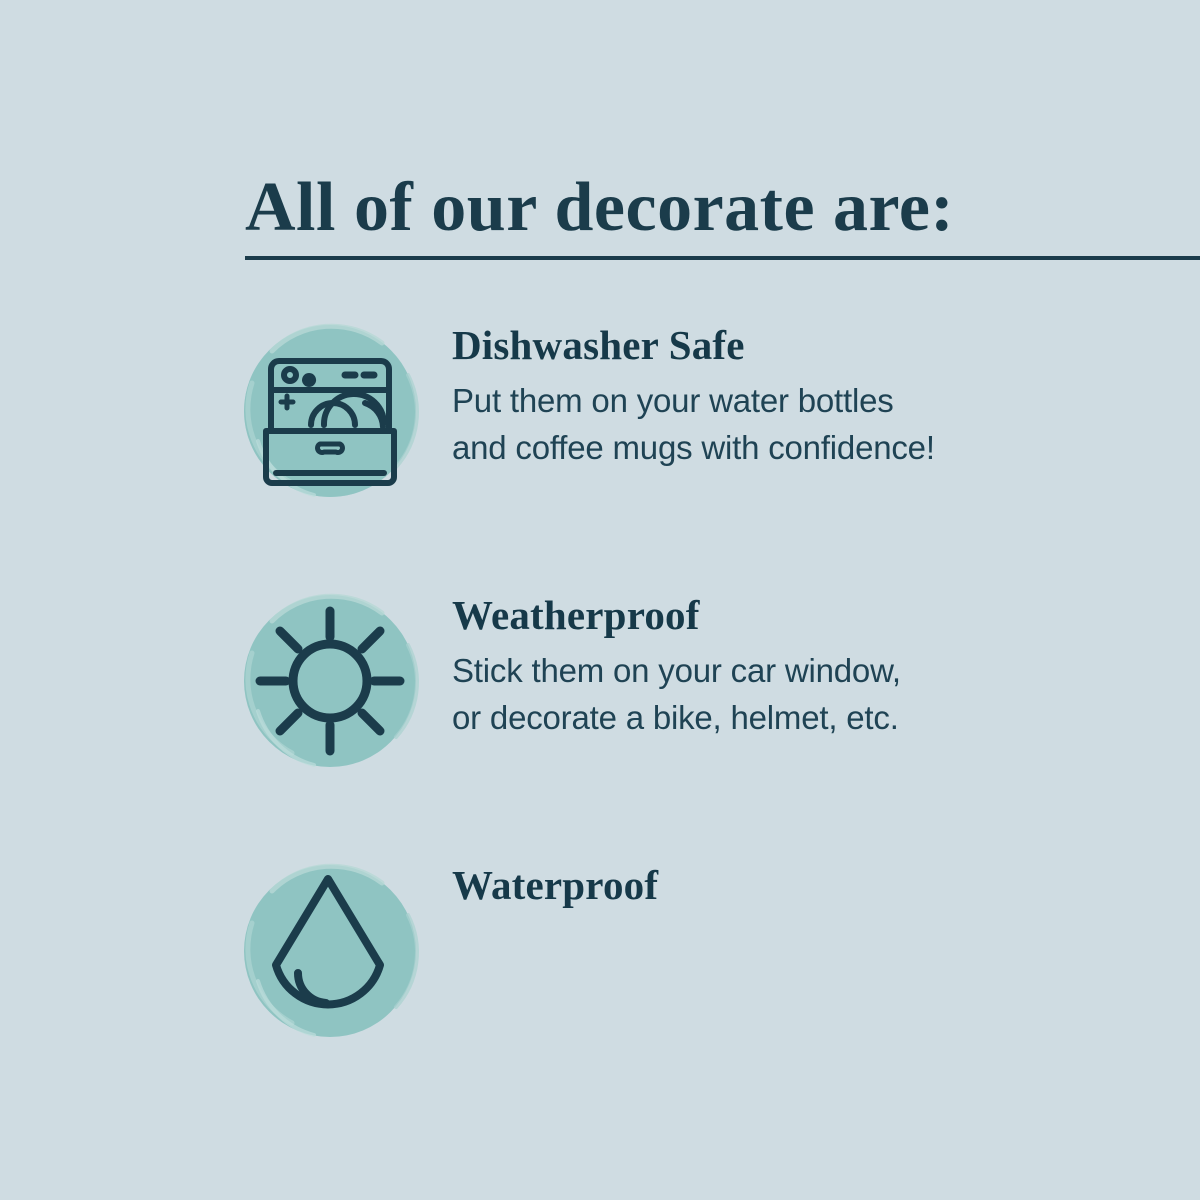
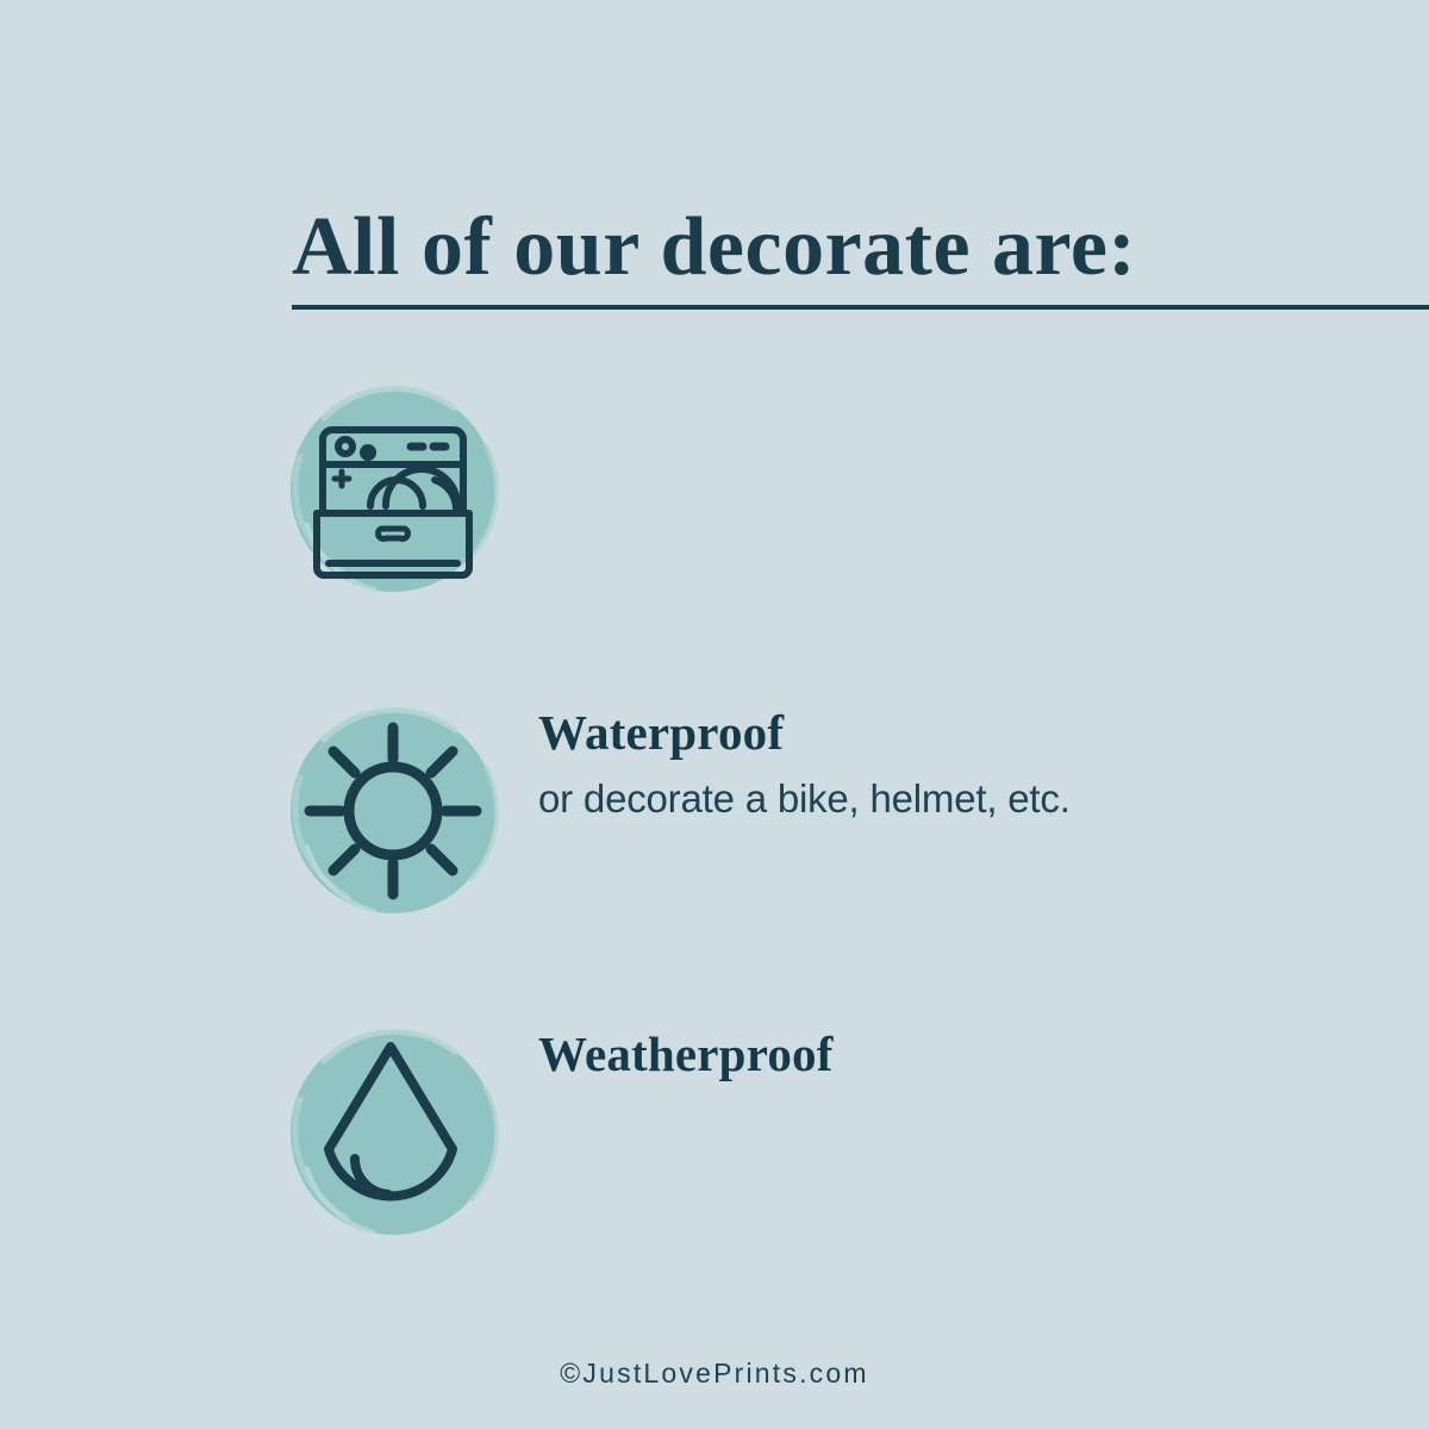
  All of our decorate are:
- Dishwasher Safe
- Put them on your water bottles
- and coffee mugs with confidence!
- Weatherproof
+ Waterproof
- Stick them on your car window,
  or decorate a bike, helmet, etc.
- Waterproof
+ Weatherproof
+ ©JustLovePrints.com
